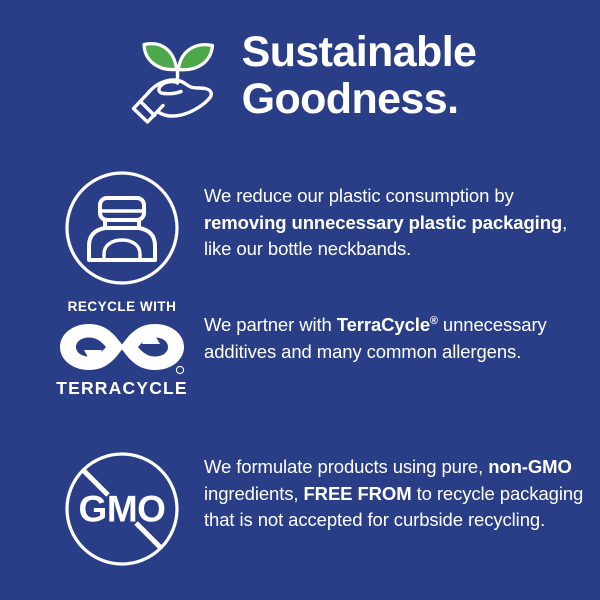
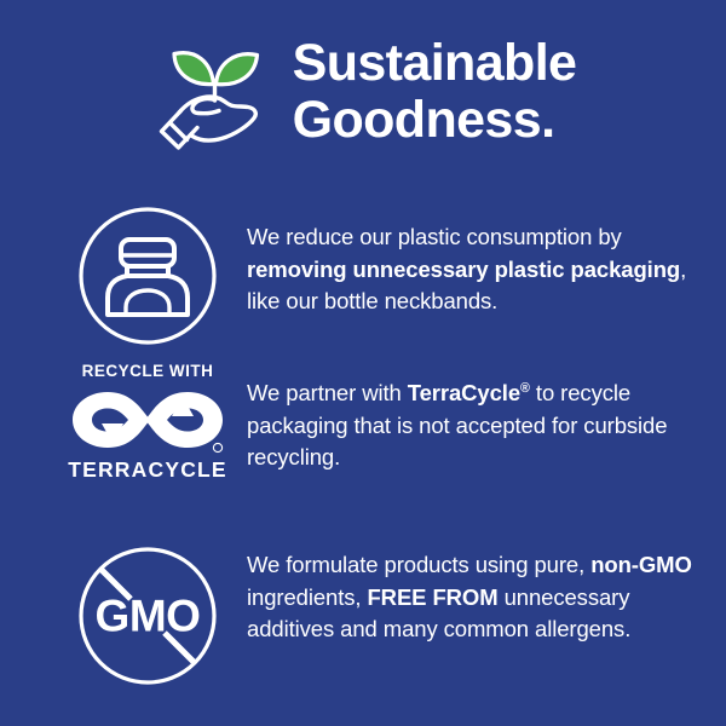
  Sustainable
  Goodness.
  We reduce our plastic consumption by removing unnecessary plastic packaging, like our bottle neckbands.
  RECYCLE WITH
  TERRACYCLE
- We partner with TerraCycle® unnecessary additives and many common allergens.
+ We partner with TerraCycle® to recycle packaging that is not accepted for curbside recycling.
  GMO
- We formulate products using pure, non-GMO ingredients, FREE FROM to recycle packaging that is not accepted for curbside recycling.
+ We formulate products using pure, non-GMO ingredients, FREE FROM unnecessary additives and many common allergens.
